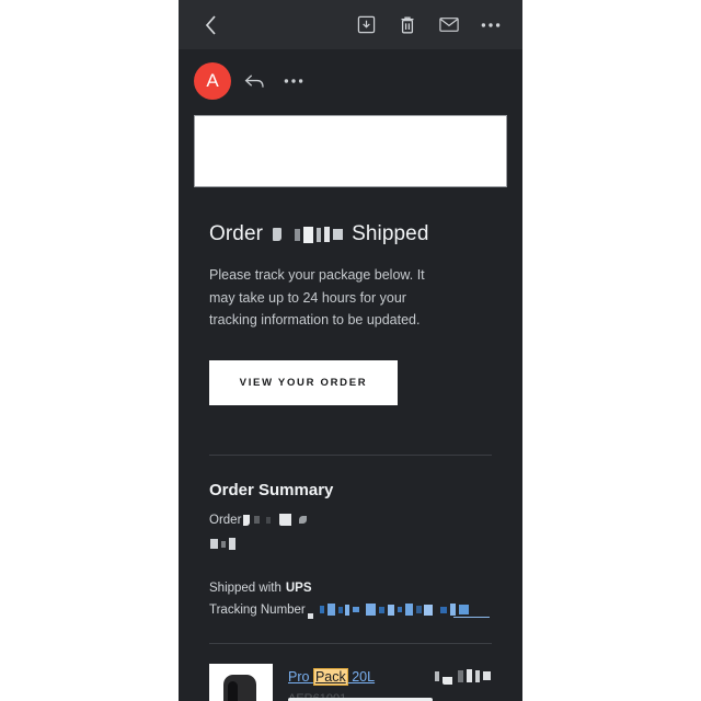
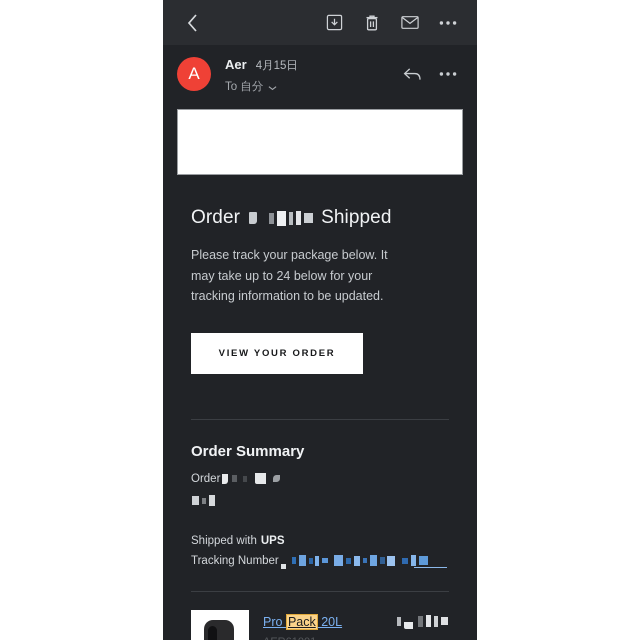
  A
+ Aer
+ 4月15日
+ To 自分
  Order
  Shipped
- Please track your package below. It may take up to 24 hours for your tracking information to be updated.
+ Please track your package below. It may take up to 24 below for your tracking information to be updated.
  VIEW YOUR ORDER
  Order Summary
  Order
  Shipped with
  UPS
  Tracking Number
  Pro Pack 20L
